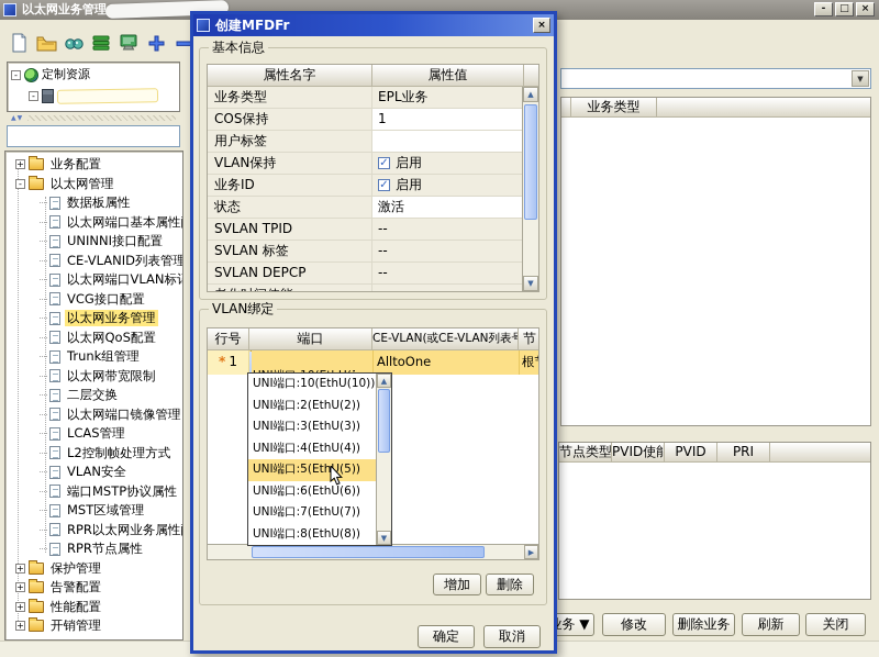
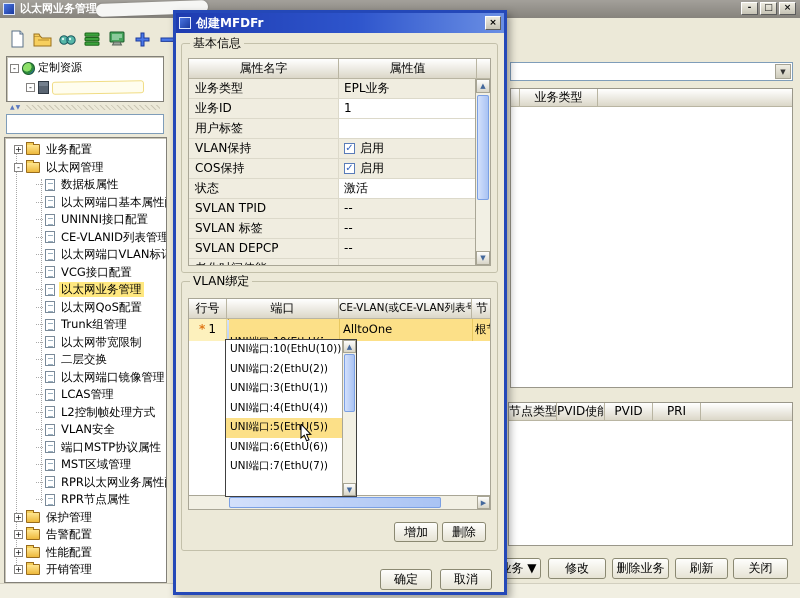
  以太网业务管理
  -
  □
  ×
  -
  定制资源
  -
  +
  业务配置
  -
  以太网管理
  数据板属性
  以太网端口基本属性
  UNINNI接口配置
  CE-VLANID列表管理
  以太网端口VLAN标
  VCG接口配置
  以太网业务管理
  以太网QoS配置
  Trunk组管理
  以太网带宽限制
  二层交换
  以太网端口镜像管理
  LCAS管理
  L2控制帧处理方式
  VLAN安全
  端口MSTP协议属性
  MST区域管理
  RPR以太网业务属性
  RPR节点属性
  +
  保护管理
  +
  告警配置
  +
  性能配置
  +
  开销管理
  ▼
  业务类型
  节点类型
  PVID使能
  PVID
  PRI
  修改
  删除业务
  刷新
  关闭
  创建MFDFr
  ×
  基本信息
  属性名字
  属性值
  业务类型
  EPL业务
- COS保持
+ 业务ID
  1
  用户标签
  VLAN保持
  ✓
  启用
- 业务ID
+ COS保持
  ✓
  启用
  状态
  激活
  SVLAN TPID
  --
  SVLAN 标签
  --
  SVLAN DEPCP
  --
  ▲
  ▼
  VLAN绑定
  行号
  端口
  CE-VLAN(或CE-VLAN列表号
  节
  * 1
  AlltoOne
  ▶
  增加
  删除
  UNI端口:10(EthU(10))
  UNI端口:2(EthU(2))
- UNI端口:3(EthU(3))
+ UNI端口:3(EthU(1))
  UNI端口:4(EthU(4))
  UNI端口:5(EthU(5))
  UNI端口:6(EthU(6))
  UNI端口:7(EthU(7))
- UNI端口:8(EthU(8))
  ▲
  ▼
  确定
  取消
